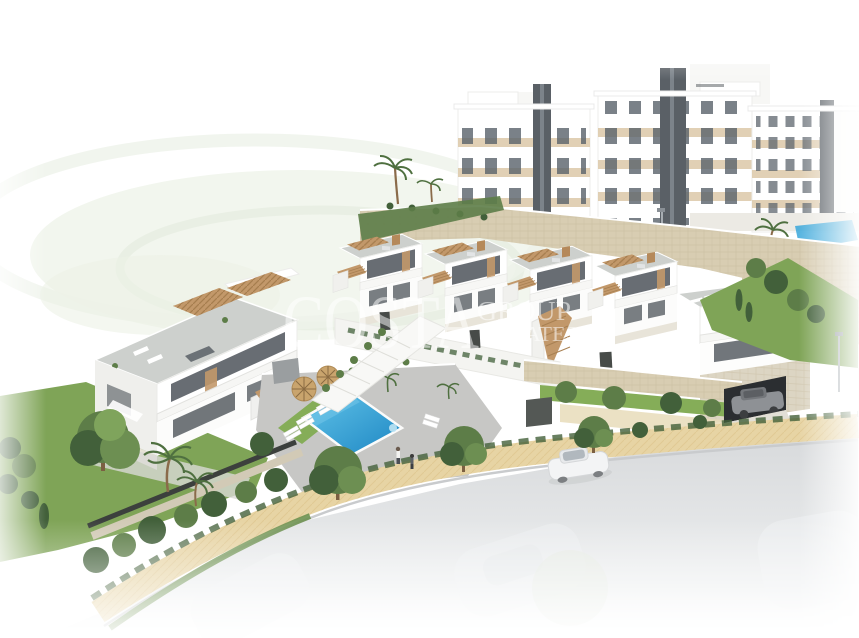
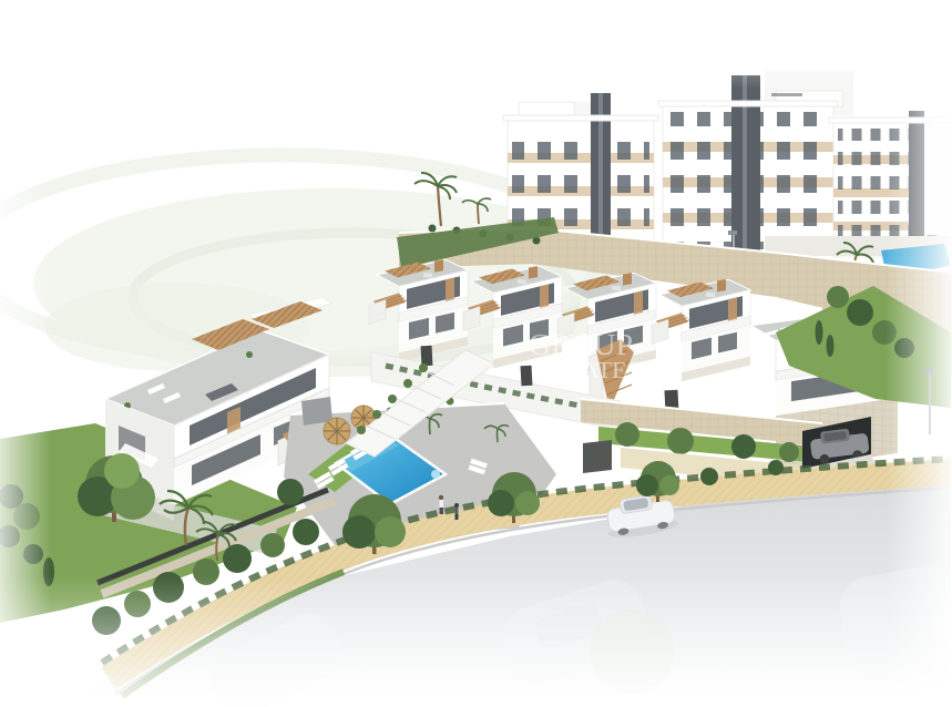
- COSTA
  GROUP
  ESTATES
